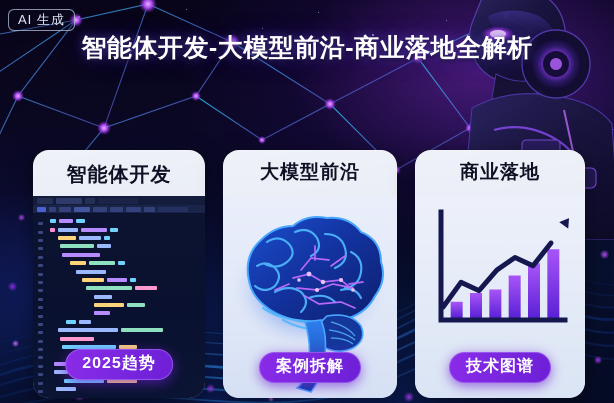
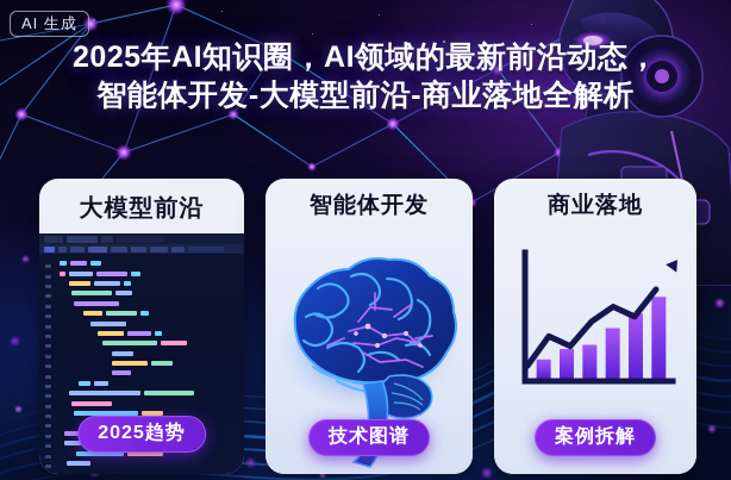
  AI 生成
+ 2025年AI知识圈，AI领域的最新前沿动态，
  智能体开发-大模型前沿-商业落地全解析
- 智能体开发
+ 大模型前沿
  2025趋势
- 大模型前沿
+ 智能体开发
- 案例拆解
+ 技术图谱
  商业落地
- 技术图谱
+ 案例拆解
